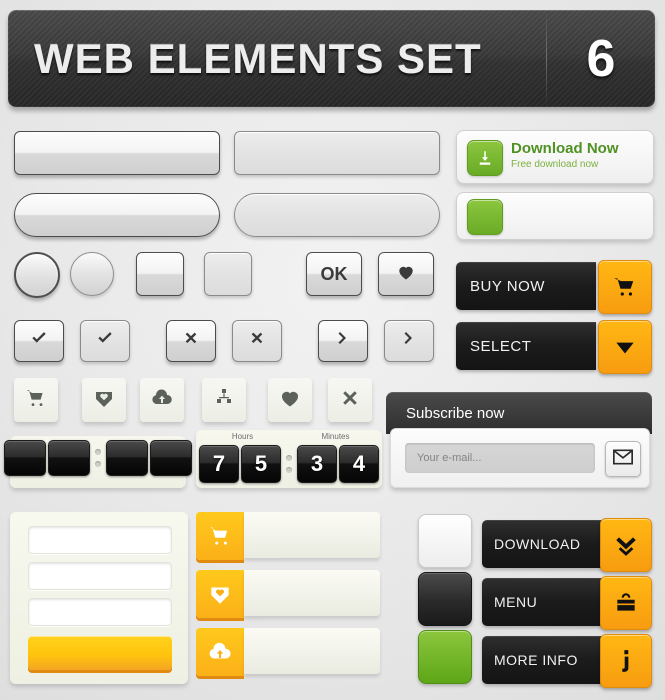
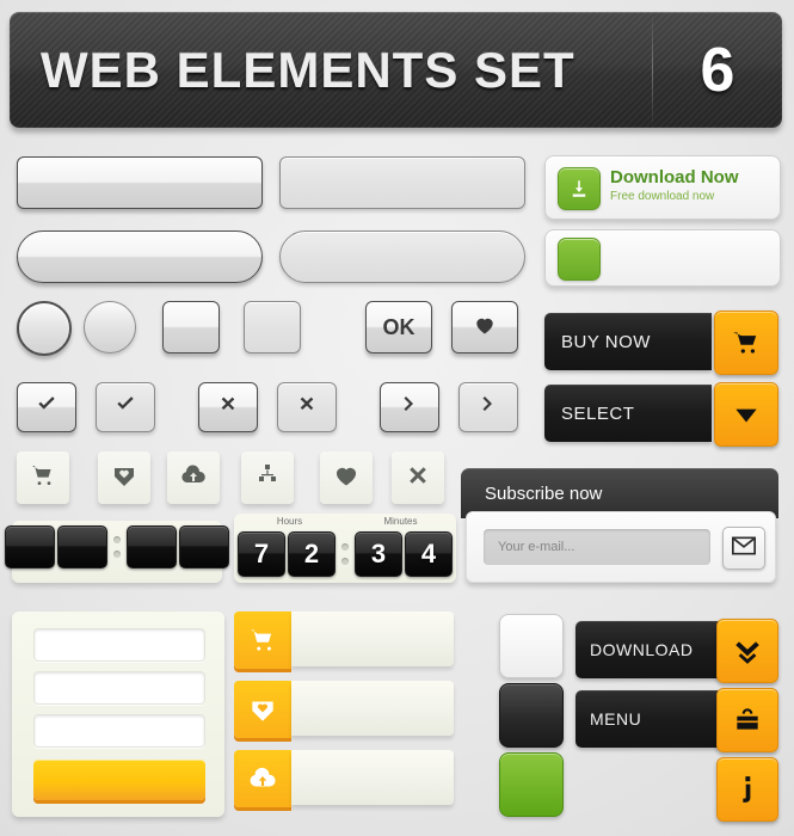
  WEB ELEMENTS SET
  6
  OK
  Hours
  Minutes
  7
- 5
+ 2
  3
  4
  Download Now
  Free download now
  BUY NOW
  SELECT
  Subscribe now
  Your e-mail...
  DOWNLOAD
  MENU
- MORE INFO
